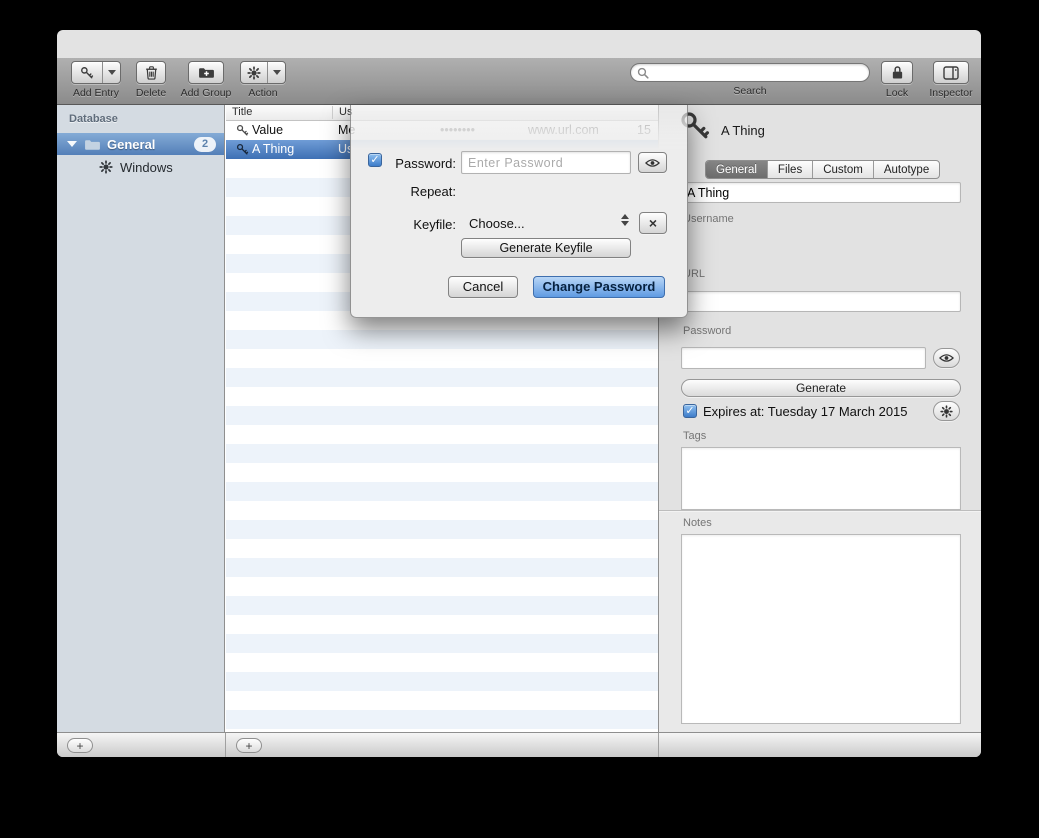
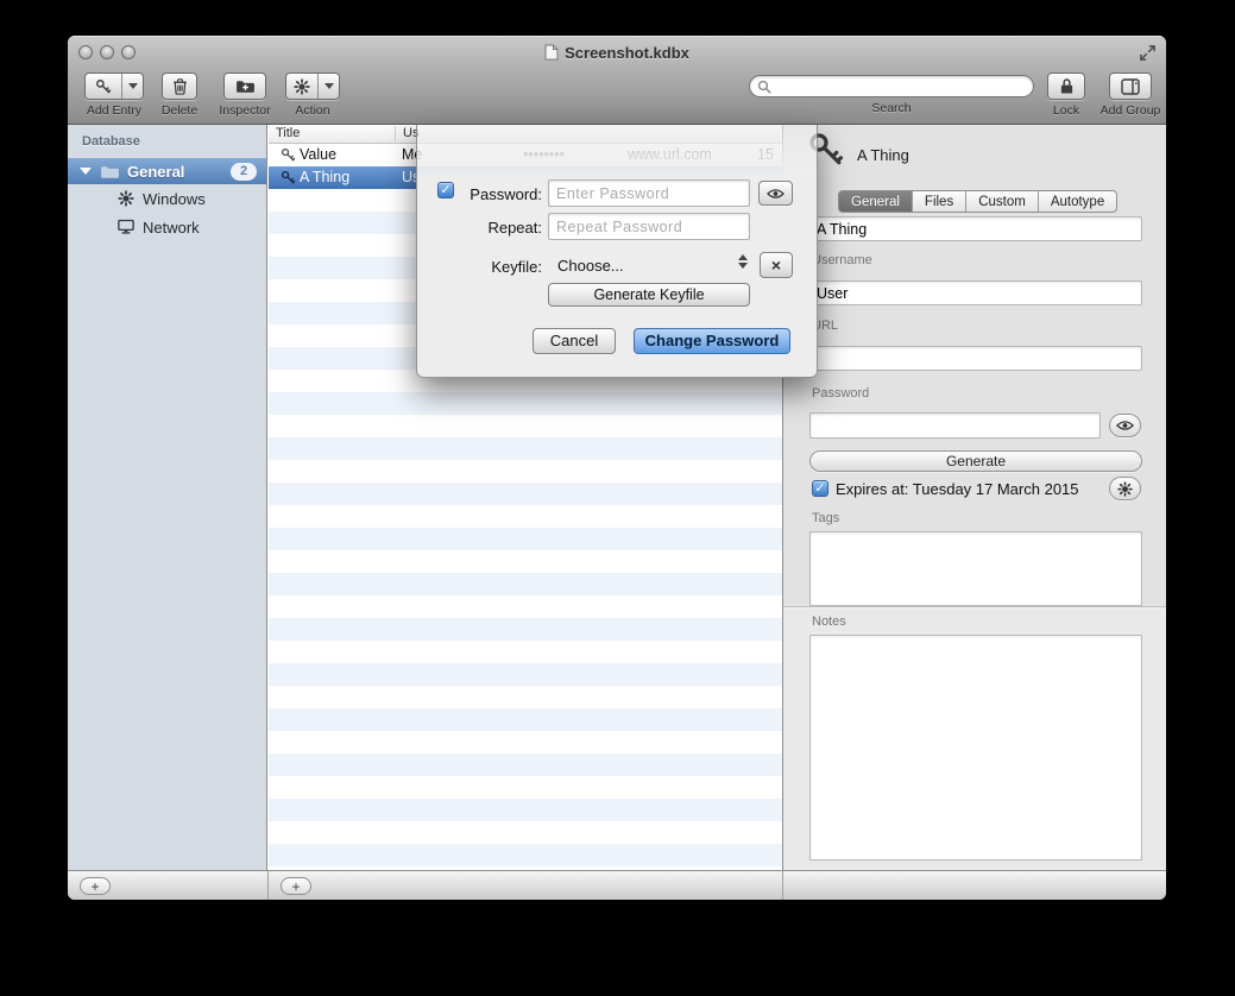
+ Screenshot.kdbx
  Add Entry
  Delete
- Add Group
+ Inspector
  Action
  Search
  Lock
- Inspector
+ Add Group
  Database
  General
  2
  Windows
+ Network
  Title
  Value
  A Thing
  A Thing
  General
  Files
  Custom
  Autotype
  A Thing
  sername
+ User
  Password
  Generate
  ✓
  Expires at: Tuesday 17 March 2015
  Tags
  Notes
  ✓
  Password:
  Enter Password
  Repeat:
+ Repeat Password
  Keyfile:
  Choose...
  ×
  Generate Keyfile
  Cancel
  Change Password
  +
  +
